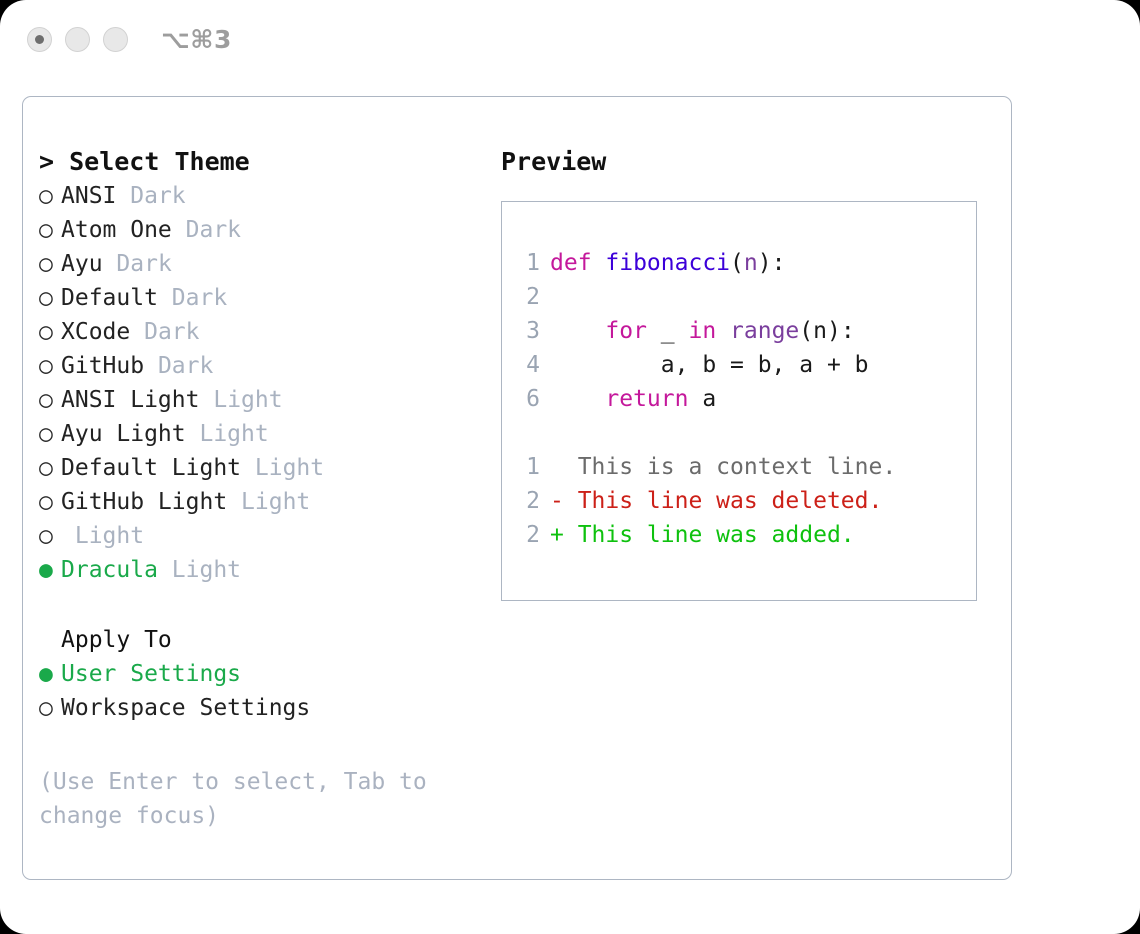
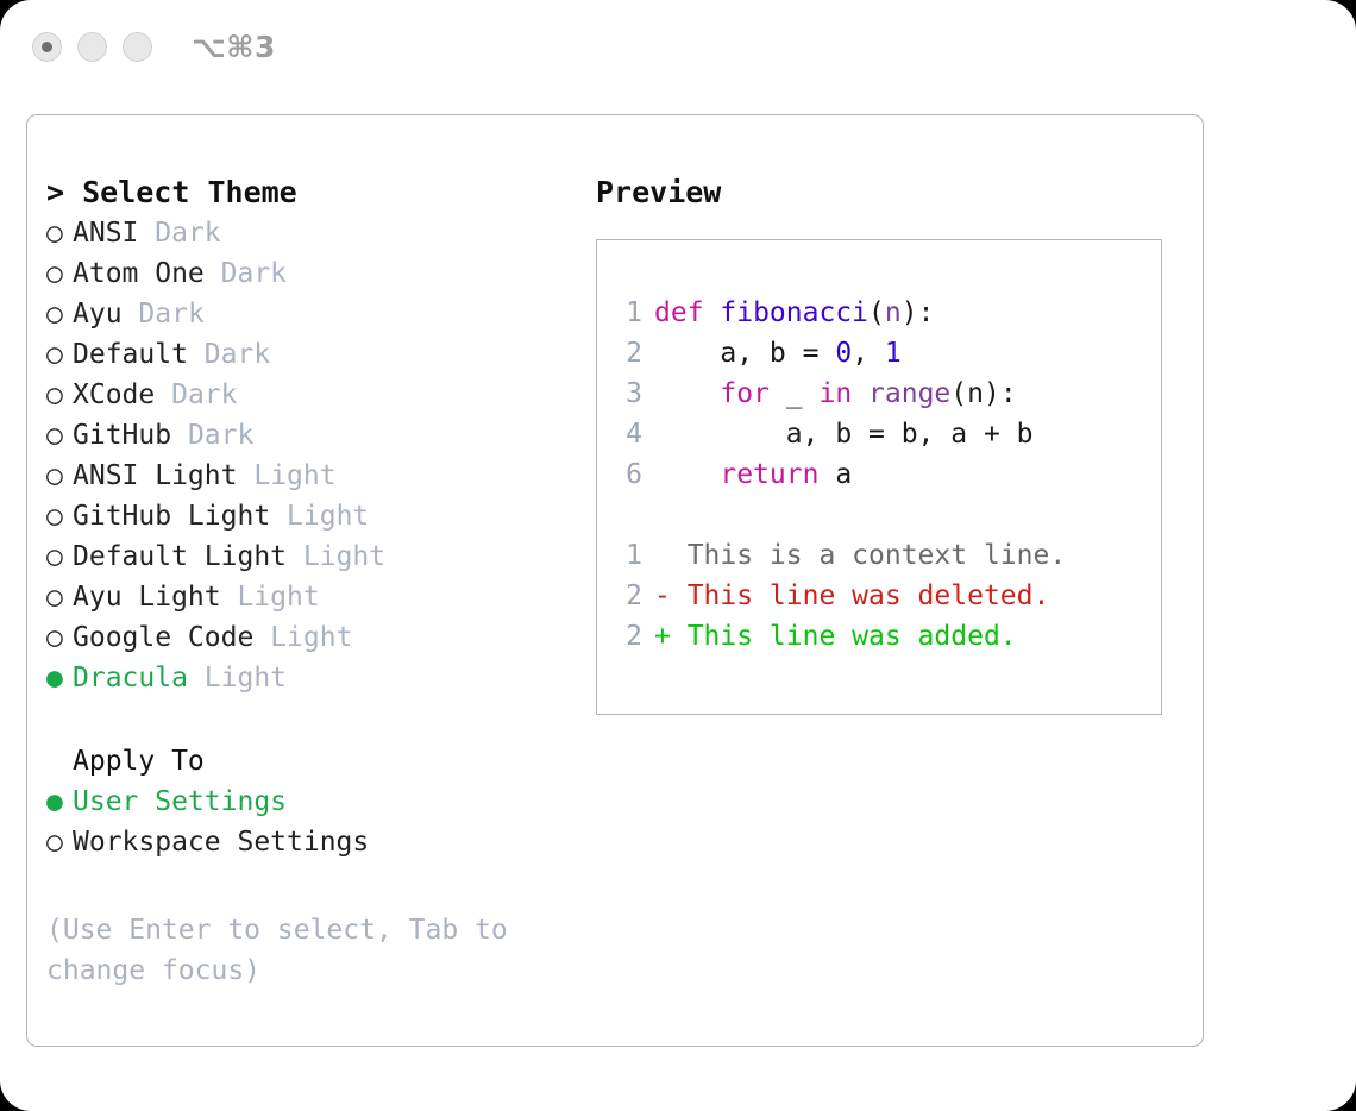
  ⌥⌘3
  > Select Theme
  ○
  ANSI
  Dark
  ○
  Atom One
  Dark
  ○
  Ayu
  Dark
  ○
  Default
  Dark
  ○
  XCode
  Dark
  ○
  GitHub
  Dark
  ○
  ANSI Light
  Light
  ○
- Ayu Light
+ GitHub Light
  Light
  ○
  Default Light
  Light
  ○
- GitHub Light
+ Ayu Light
  Light
  ○
+ Google Code
  Light
  ●
  Dracula
  Light
  Apply To
  ●
  User Settings
  ○
  Workspace Settings
  (Use Enter to select, Tab to change focus)
  Preview
  1
  def fibonacci(n):
  2
+ a, b = 0, 1
  3
  for _ in range(n):
  4
  a, b = b, a + b
  6
  return a
  1
  This is a context line.
  2
  - This line was deleted.
  2
  + This line was added.
